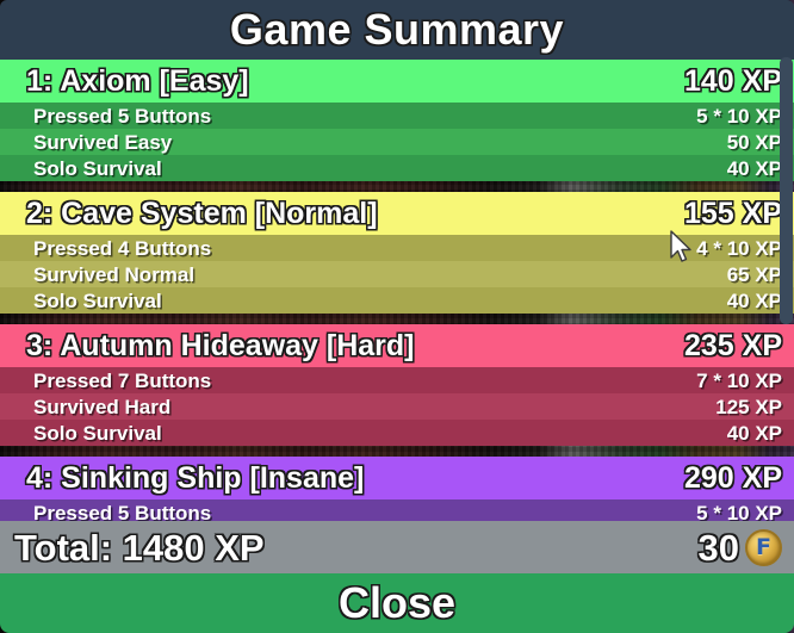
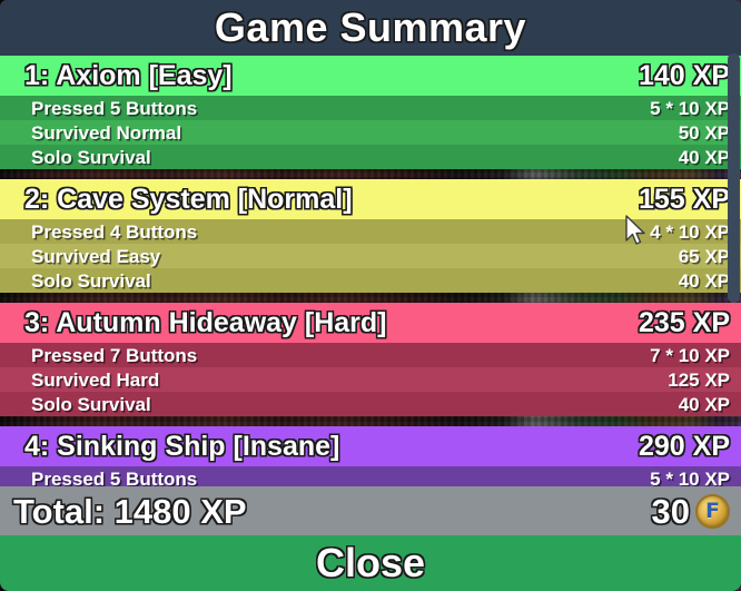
  Game Summary
  1: Axiom [Easy]
  140 XP
  Pressed 5 Buttons
  5 * 10 XP
- Survived Easy
+ Survived Normal
  50 XP
  Solo Survival
  40 XP
  2: Cave System [Normal]
  155 XP
  Pressed 4 Buttons
  4 * 10 XP
- Survived Normal
+ Survived Easy
  65 XP
  Solo Survival
  40 XP
  3: Autumn Hideaway [Hard]
  235 XP
  Pressed 7 Buttons
  7 * 10 XP
  Survived Hard
  125 XP
  Solo Survival
  40 XP
  4: Sinking Ship [Insane]
  290 XP
  Pressed 5 Buttons
  5 * 10 XP
  Total: 1480 XP
  30
  F
  Close
